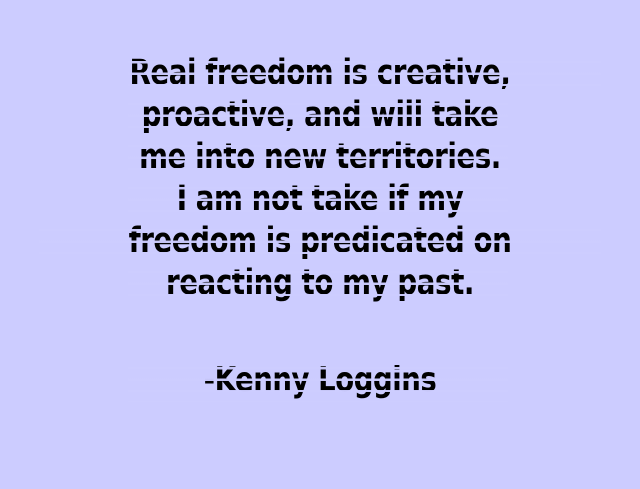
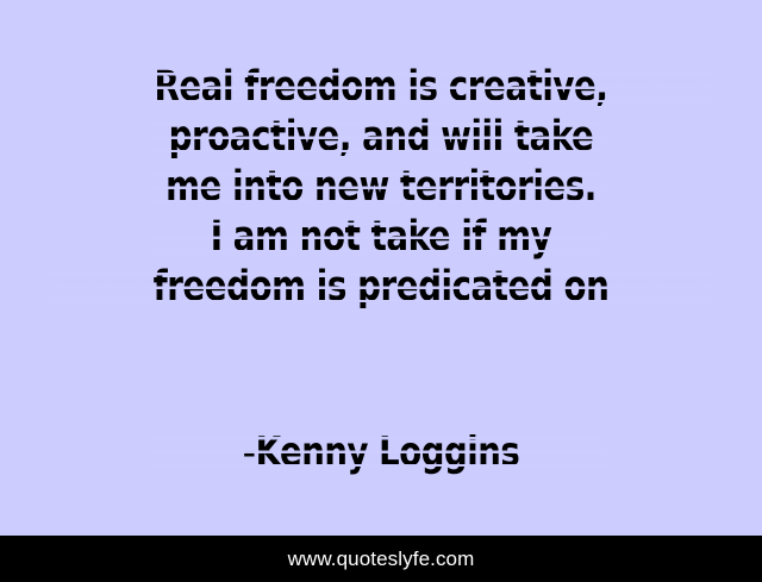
  Real freedom is creative,
  proactive, and will take
  me into new territories.
  I am not take if my
  freedom is predicated on
- reacting to my past.
  -Kenny Loggins
+ www.quoteslyfe.com
